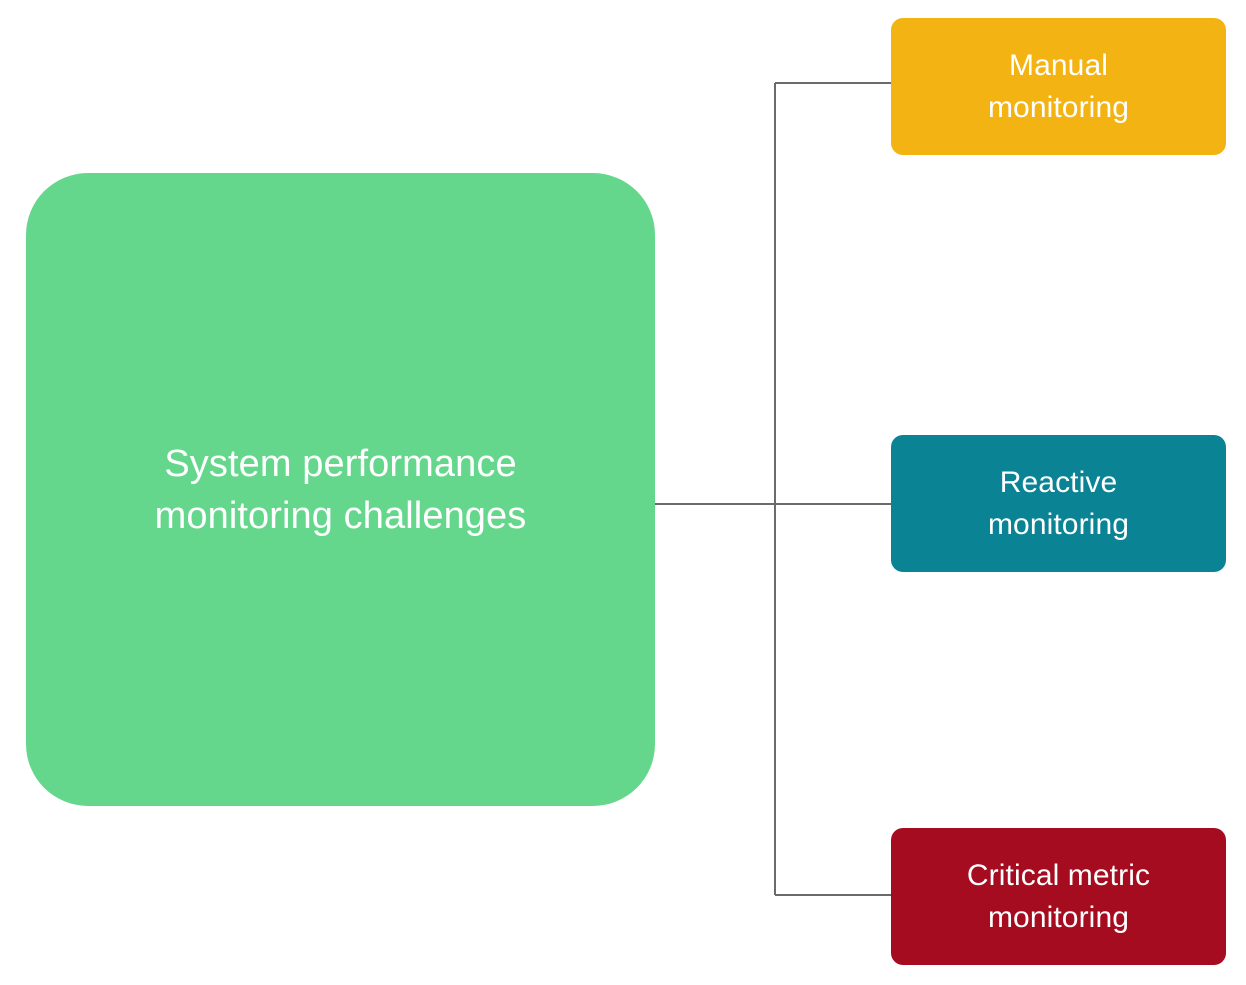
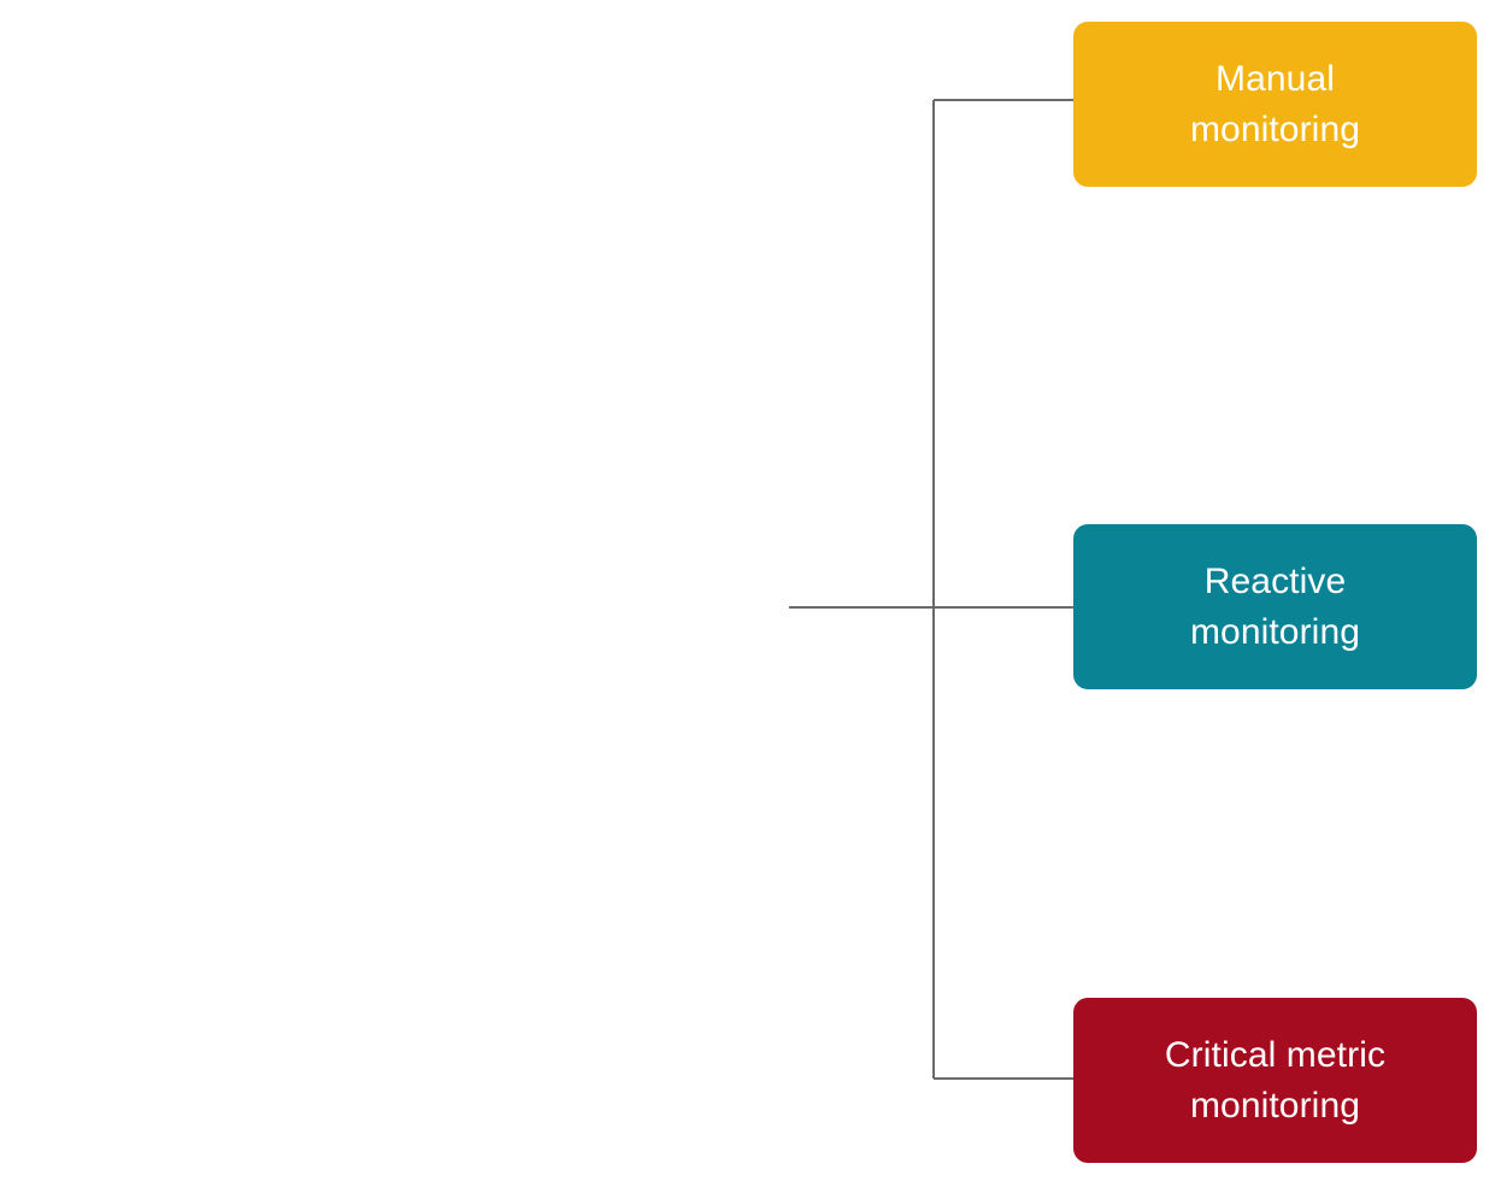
- System performance
- monitoring challenges
  Manual
  monitoring
  Reactive
  monitoring
  Critical metric
  monitoring
